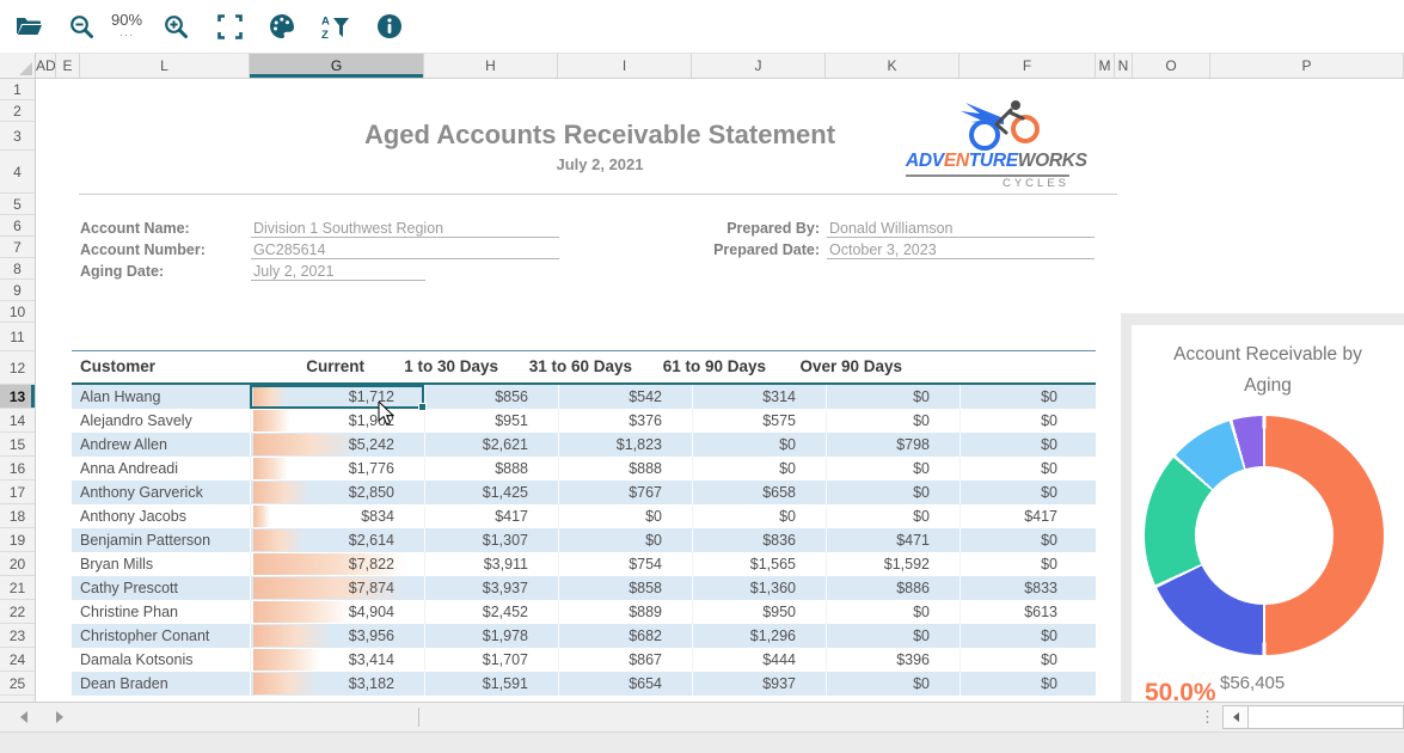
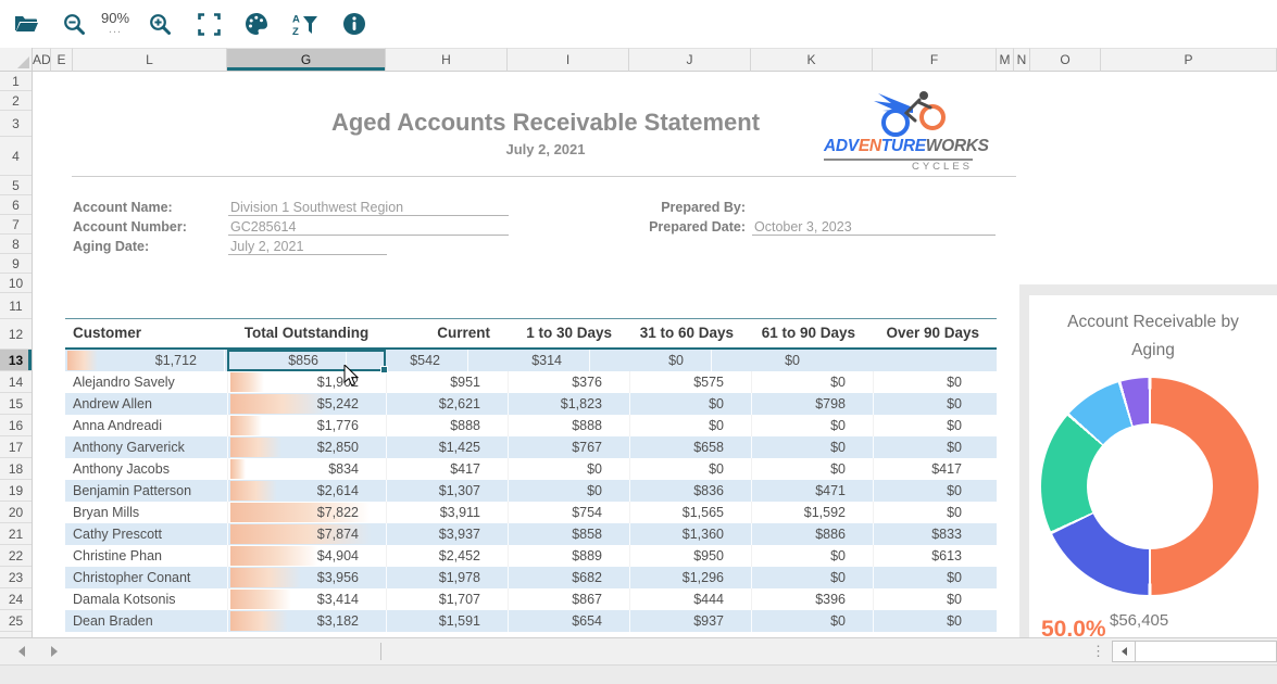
  90%
  ...
  A
  Z
  AD
  E
  L
  G
  H
  I
  J
  K
  F
  M
  N
  O
  P
  1
  2
  3
  4
  5
  6
  7
  8
  9
  10
  11
  12
  13
  14
  15
  16
  17
  18
  19
  20
  21
  22
  23
  24
  25
  Aged Accounts Receivable Statement
  July 2, 2021
  ADVENTUREWORKS
  CYCLES
  Account Name:
  Division 1 Southwest Region
  Account Number:
  GC285614
  Aging Date:
  July 2, 2021
  Prepared By:
- Donald Williamson
  Prepared Date:
  October 3, 2023
  Customer
+ Total Outstanding
  Current
  1 to 30 Days
  31 to 60 Days
  61 to 90 Days
  Over 90 Days
- Alan Hwang
  $1,712
  $856
  $542
  $314
  $0
  $0
  Alejandro Savely
  $1,902
  $951
  $376
  $575
  $0
  $0
  Andrew Allen
  $5,242
  $2,621
  $1,823
  $0
  $798
  $0
  Anna Andreadi
  $1,776
  $888
  $888
  $0
  $0
  $0
  Anthony Garverick
  $2,850
  $1,425
  $767
  $658
  $0
  $0
  Anthony Jacobs
  $834
  $417
  $0
  $0
  $0
  $417
  Benjamin Patterson
  $2,614
  $1,307
  $0
  $836
  $471
  $0
  Bryan Mills
  $7,822
  $3,911
  $754
  $1,565
  $1,592
  $0
  Cathy Prescott
  $7,874
  $3,937
  $858
  $1,360
  $886
  $833
  Christine Phan
  $4,904
  $2,452
  $889
  $950
  $0
  $613
  Christopher Conant
  $3,956
  $1,978
  $682
  $1,296
  $0
  $0
  Damala Kotsonis
  $3,414
  $1,707
  $867
  $444
  $396
  $0
  Dean Braden
  $3,182
  $1,591
  $654
  $937
  $0
  $0
  Account Receivable by
  Aging
  50.0%
  $56,405
  ⋮
